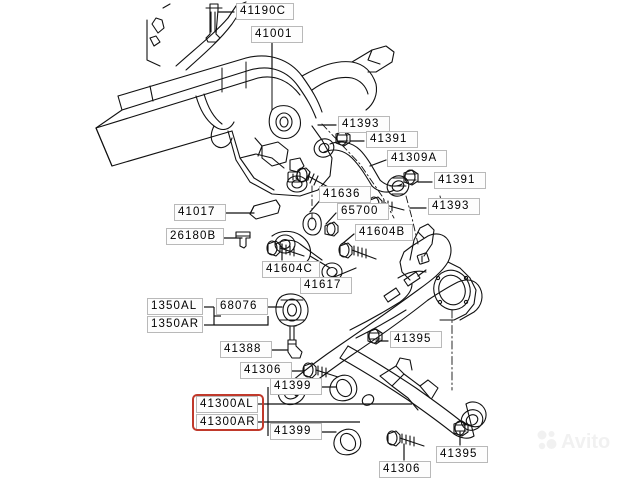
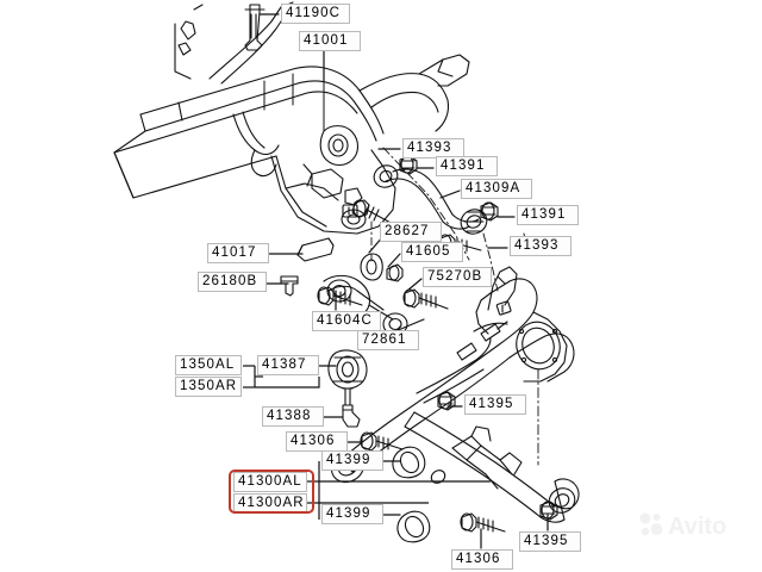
  41190C
  41001
  41393
  41391
  41309A
  41391
  41393
- 41636
+ 28627
- 65700
+ 41605
  41017
  26180B
- 41604B
+ 75270B
  41604C
- 41617
+ 72861
  1350AL
  1350AR
- 68076
+ 41387
  41388
  41306
  41399
  41300AL
  41300AR
  41399
  41395
  41395
  41306
